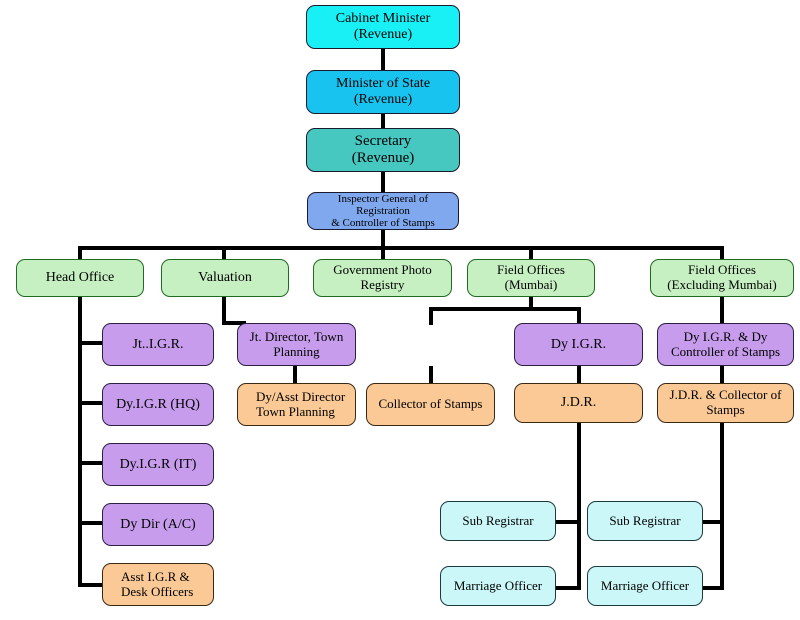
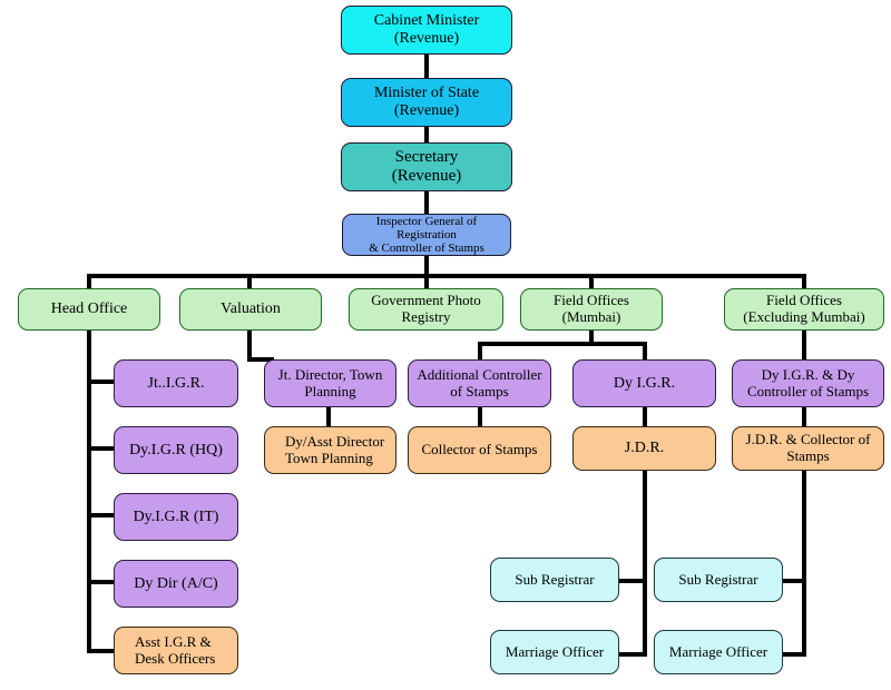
  Cabinet Minister
  (Revenue)
  Minister of State
  (Revenue)
  Secretary
  (Revenue)
  Inspector General of Registration
  & Controller of Stamps
  Head Office
  Valuation
  Government Photo
  Registry
  Field Offices
  (Mumbai)
  Field Offices
  (Excluding Mumbai)
  Jt..I.G.R.
  Dy.I.G.R (HQ)
  Dy.I.G.R (IT)
  Dy Dir (A/C)
  Asst I.G.R &
  Desk Officers
  Jt. Director, Town
  Planning
  Dy/Asst Director
  Town Planning
+ Additional Controller
+ of Stamps
  Collector of Stamps
  Dy I.G.R.
  J.D.R.
  Sub Registrar
  Marriage Officer
  Dy I.G.R. & Dy
  Controller of Stamps
  J.D.R. & Collector of
  Stamps
  Sub Registrar
  Marriage Officer
